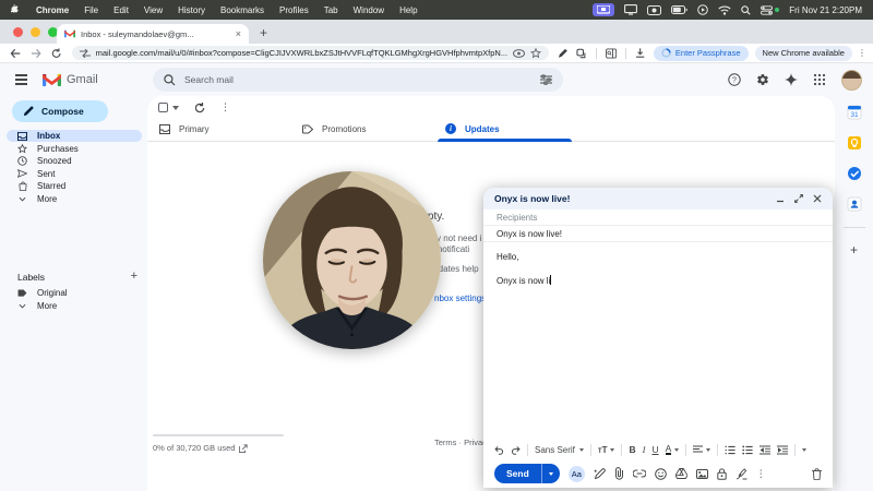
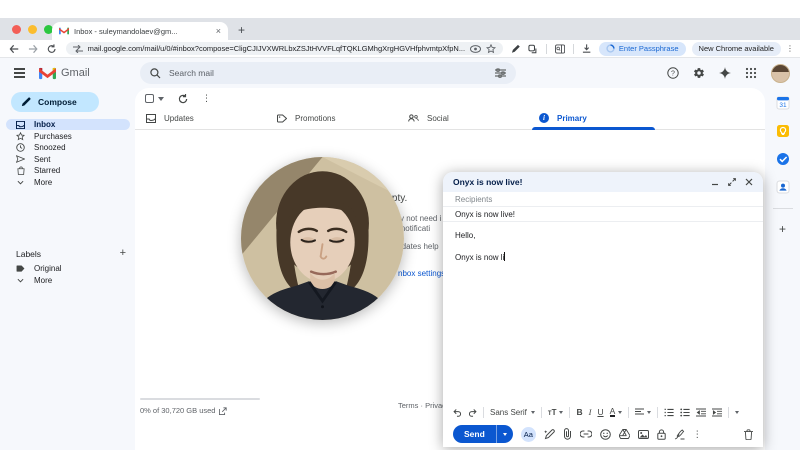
- Chrome
- File
- Edit
- View
- History
- Bookmarks
- Profiles
- Tab
- Window
- Help
- Fri Nov 21 2:20PM
  Inbox - suleymandolaev@gm...
  ×
  +
  mail.google.com/mail/u/0/#inbox?compose=CligCJIJVXWRLbxZSJtHVVFLqfTQKLGMhgXrgHGVHfphvmtpXfpN...
  Enter Passphrase
  New Chrome available
  ⋮
  Gmail
  Search mail
  Compose
  Inbox
  Purchases
  Snoozed
  Sent
  Starred
  More
  Labels
  +
  Original
  More
  ⋮
- Primary
+ Updates
  Promotions
+ Social
  i
- Updates
+ Primary
  dates help
  nbox setting
  0% of 30,720 GB used
  Terms · Priva
  +
  Onyx is now live!
  Recipients
  Onyx is now live!
  Hello,
  Onyx is now l
  Sans Serif
  B
  I
  U
  A
  Send
  Aa
  ⋮
